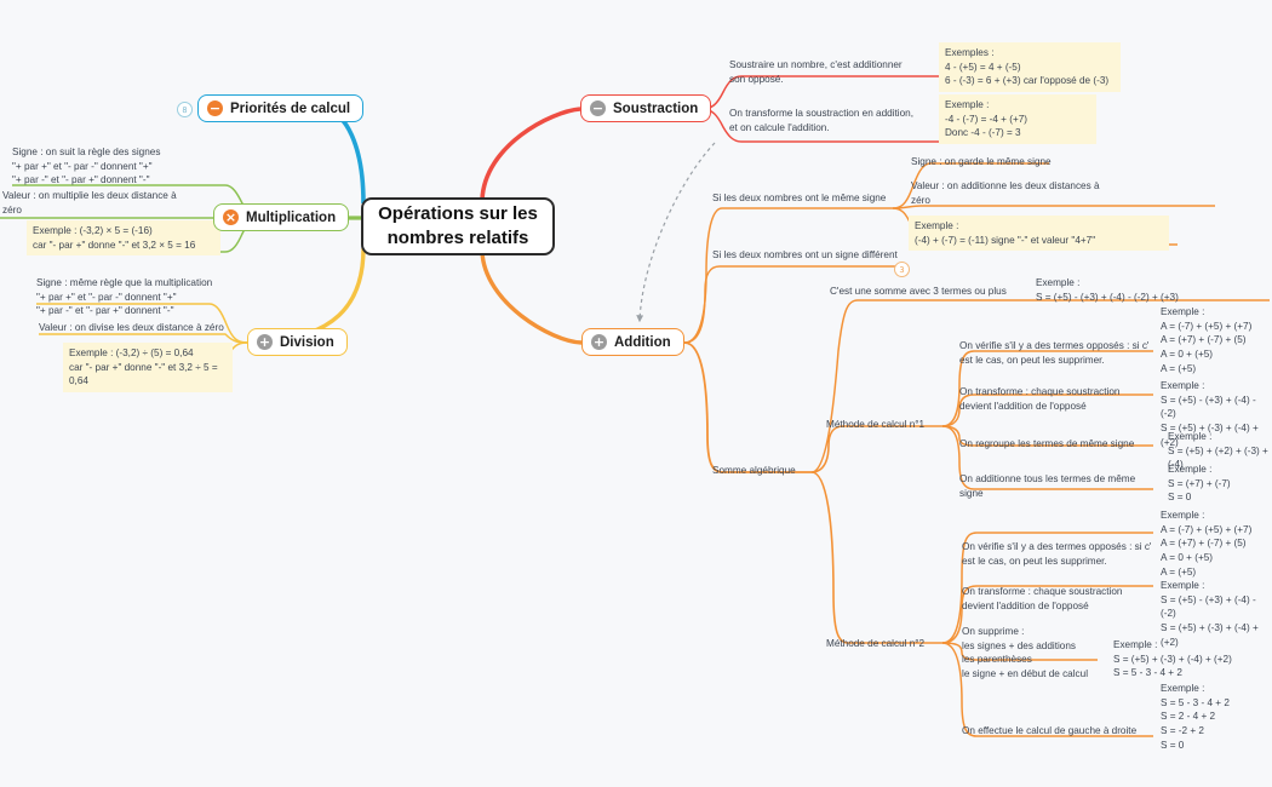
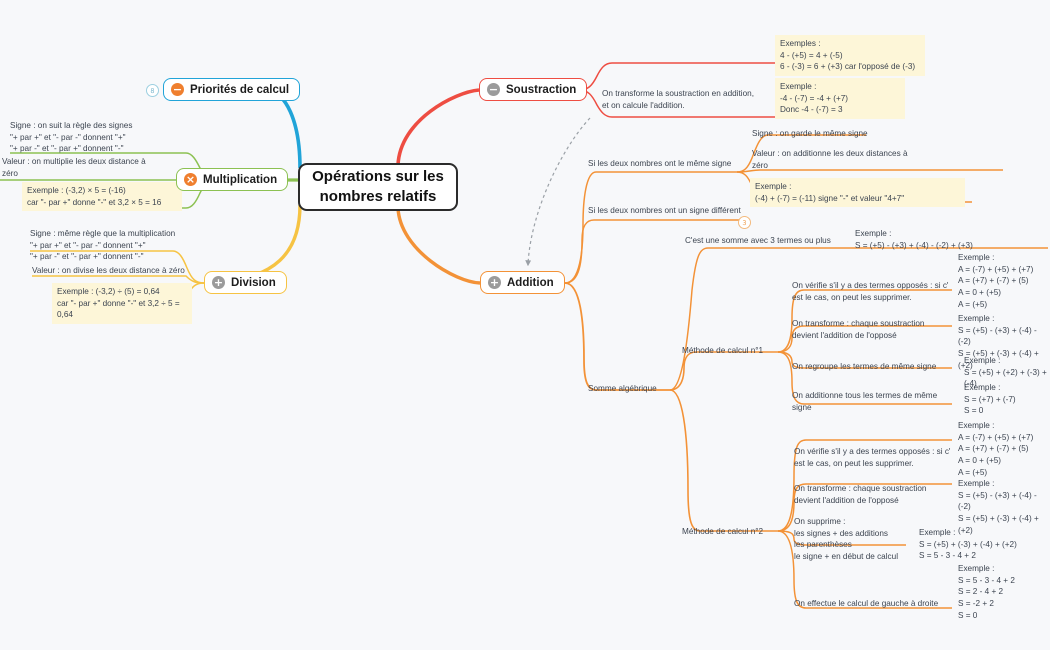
  Opérations sur les nombres relatifs
  −
  Priorités de calcul
  8
  −
  Soustraction
  ×
  Multiplication
  +
  Division
  +
  Addition
  Signe : on suit la règle des signes
  "+ par +" et "- par -" donnent "+"
  "+ par -" et "- par +" donnent "-"
  Valeur : on multiplie les deux distance à
  zéro
  Exemple : (-3,2) × 5 = (-16)
  car "- par +" donne "-" et 3,2 × 5 = 16
  Signe : même règle que la multiplication
  "+ par +" et "- par -" donnent "+"
  "+ par -" et "- par +" donnent "-"
  Valeur : on divise les deux distance à zéro
  Exemple : (-3,2) ÷ (5) = 0,64
  car "- par +" donne "-" et 3,2 ÷ 5 = 0,64
- Soustraire un nombre, c'est additionner
- son opposé.
  Exemples :
  4 - (+5) = 4 + (-5)
  6 - (-3) = 6 + (+3) car l'opposé de (-3)
  On transforme la soustraction en addition,
  et on calcule l'addition.
  Exemple :
  -4 - (-7) = -4 + (+7)
  Donc -4 - (-7) = 3
  Si les deux nombres ont le même signe
  Signe : on garde le même signe
  Valeur : on additionne les deux distances à
  zéro
  Exemple :
  (-4) + (-7) = (-11) signe "-" et valeur "4+7"
  Si les deux nombres ont un signe différent
  3
  Somme algébrique
  C'est une somme avec 3 termes ou plus
  Exemple :
  S = (+5) - (+3) + (-4) - (-2) + (+3)
  Méthode de calcul n°1
  On vérifie s'il y a des termes opposés : si c'
  est le cas, on peut les supprimer.
  Exemple :
  A = (-7) + (+5) + (+7)
  A = (+7) + (-7) + (5)
  A = 0 + (+5)
  A = (+5)
  On transforme : chaque soustraction
  devient l'addition de l'opposé
  Exemple :
  S = (+5) - (+3) + (-4) - (-2)
  S = (+5) + (-3) + (-4) + (+2)
  On regroupe les termes de même signe
  Exemple :
  S = (+5) + (+2) + (-3) + (-4)
  On additionne tous les termes de même
  signe
  Exemple :
  S = (+7) + (-7)
  S = 0
  Méthode de calcul n°2
  On vérifie s'il y a des termes opposés : si c'
  est le cas, on peut les supprimer.
  Exemple :
  A = (-7) + (+5) + (+7)
  A = (+7) + (-7) + (5)
  A = 0 + (+5)
  A = (+5)
  On transforme : chaque soustraction
  devient l'addition de l'opposé
  Exemple :
  S = (+5) - (+3) + (-4) - (-2)
  S = (+5) + (-3) + (-4) + (+2)
  On supprime :
  les signes + des additions
  les parenthèses
  le signe + en début de calcul
  Exemple :
  S = (+5) + (-3) + (-4) + (+2)
  S = 5 - 3 - 4 + 2
  On effectue le calcul de gauche à droite
  Exemple :
  S = 5 - 3 - 4 + 2
  S = 2 - 4 + 2
  S = -2 + 2
  S = 0
